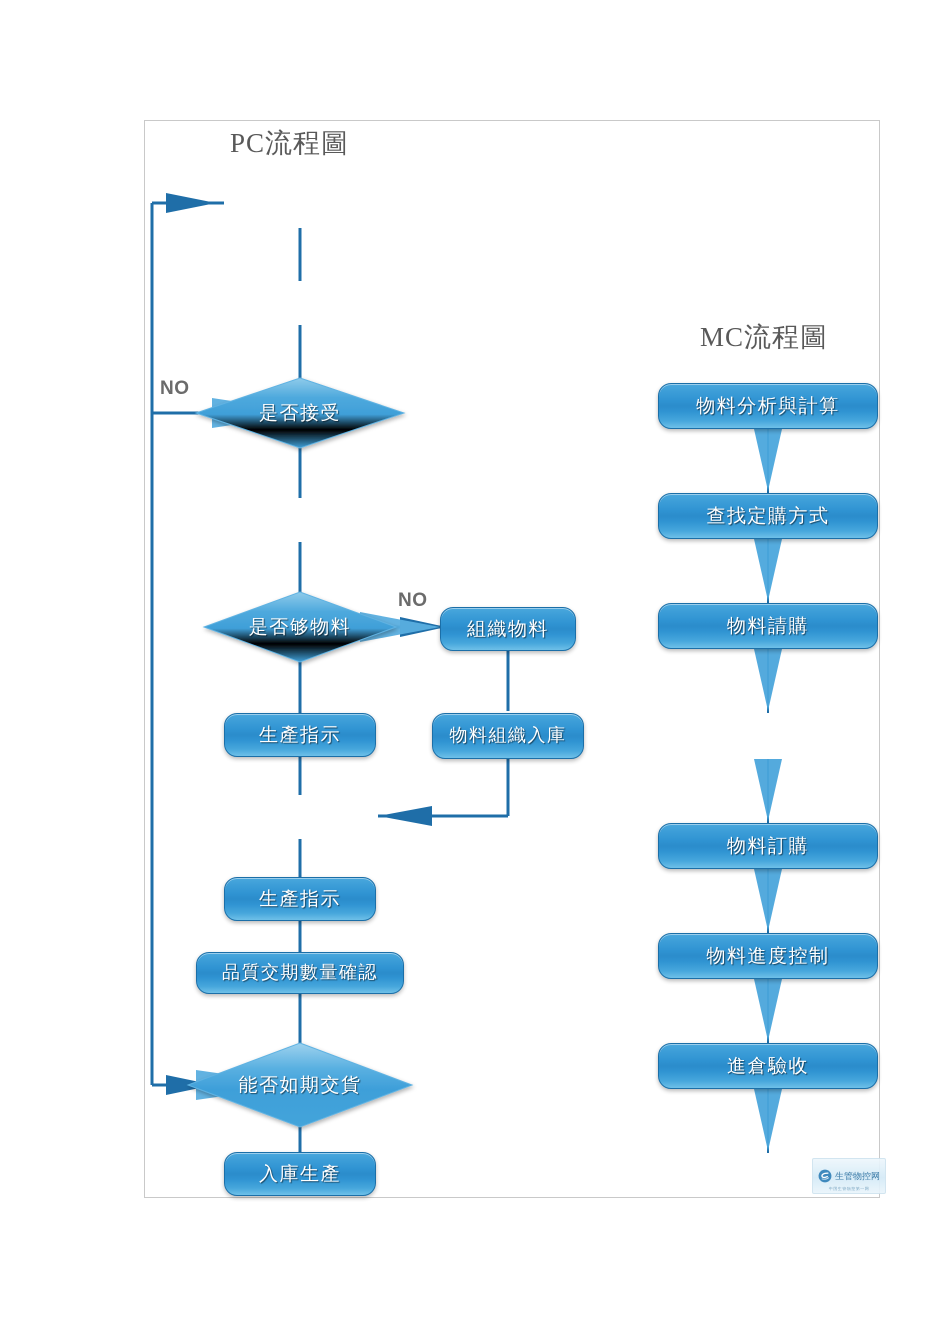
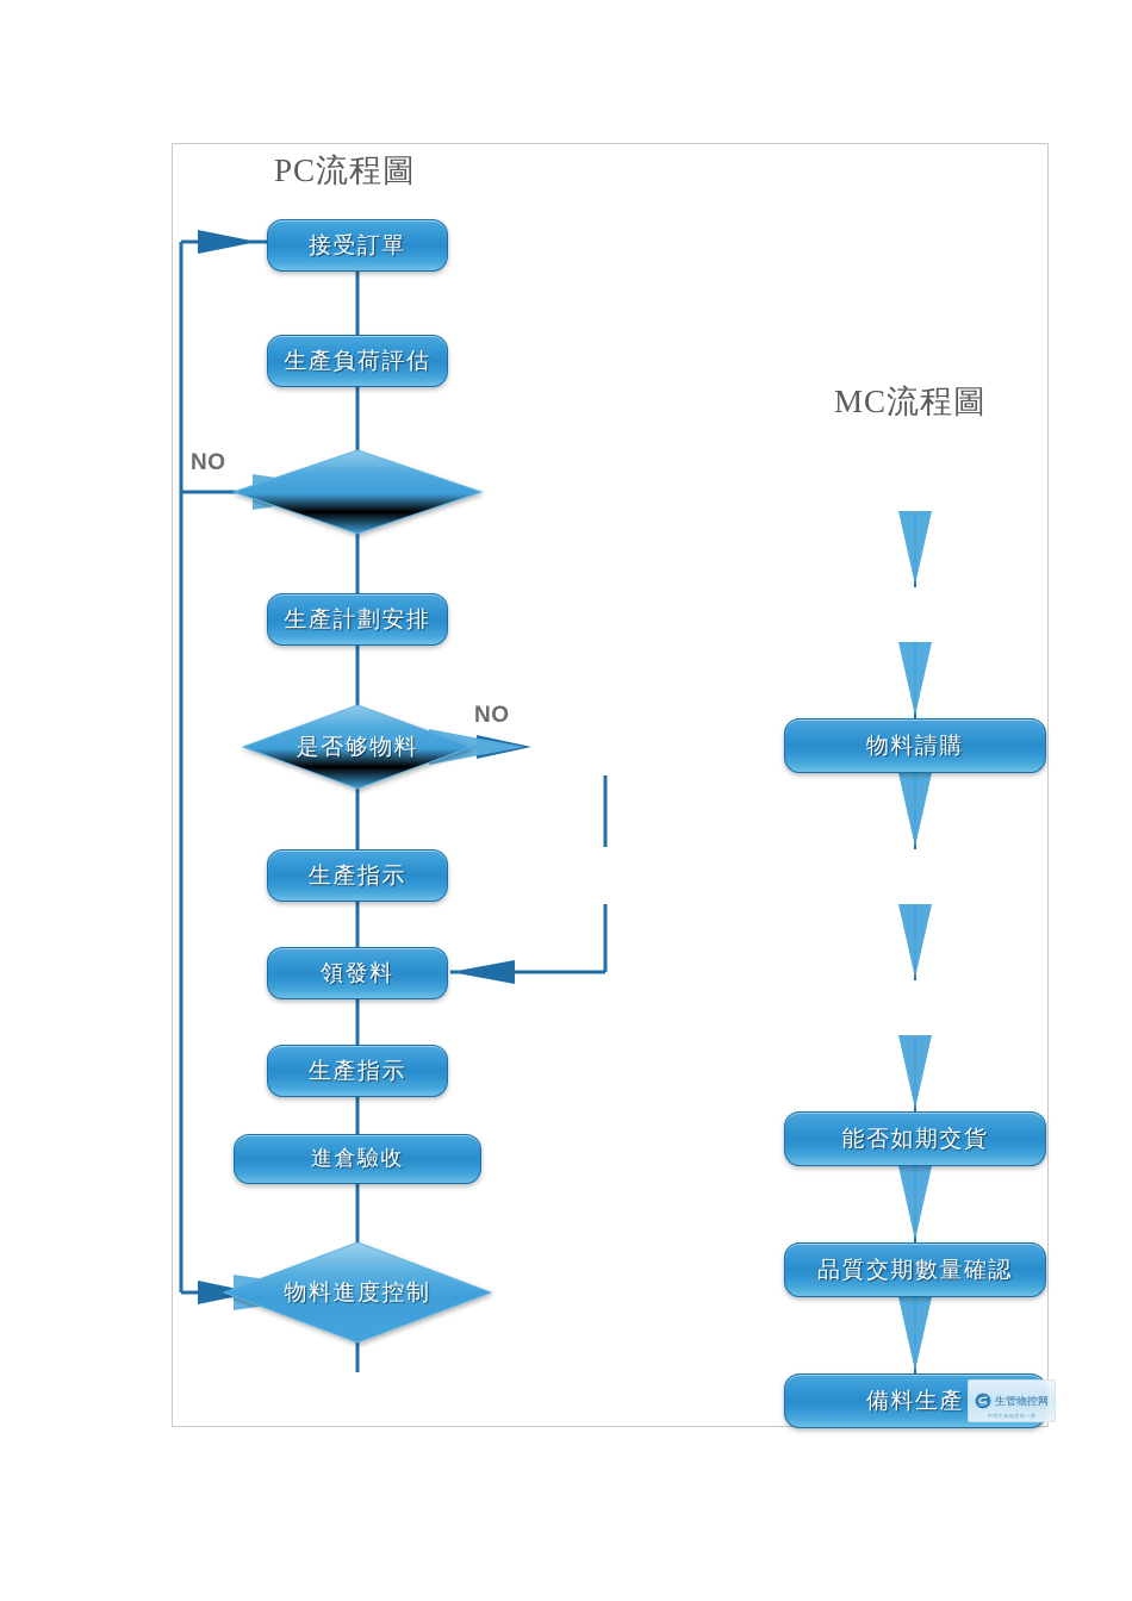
  PC流程圖
  MC流程圖
+ 接受訂單
+ 生產負荷評估
+ 生產計劃安排
  生產指示
+ 領發料
  生產指示
- 品質交期數量確認
+ 進倉驗收
- 入庫生產
- 是否接受
  是否够物料
- 能否如期交貨
+ 物料進度控制
- 組織物料
- 物料組織入庫
  NO
  NO
- 物料分析與計算
- 查找定購方式
  物料請購
- 物料訂購
- 物料進度控制
+ 能否如期交貨
- 進倉驗收
+ 品質交期數量確認
+ 備料生產
  生管物控网
